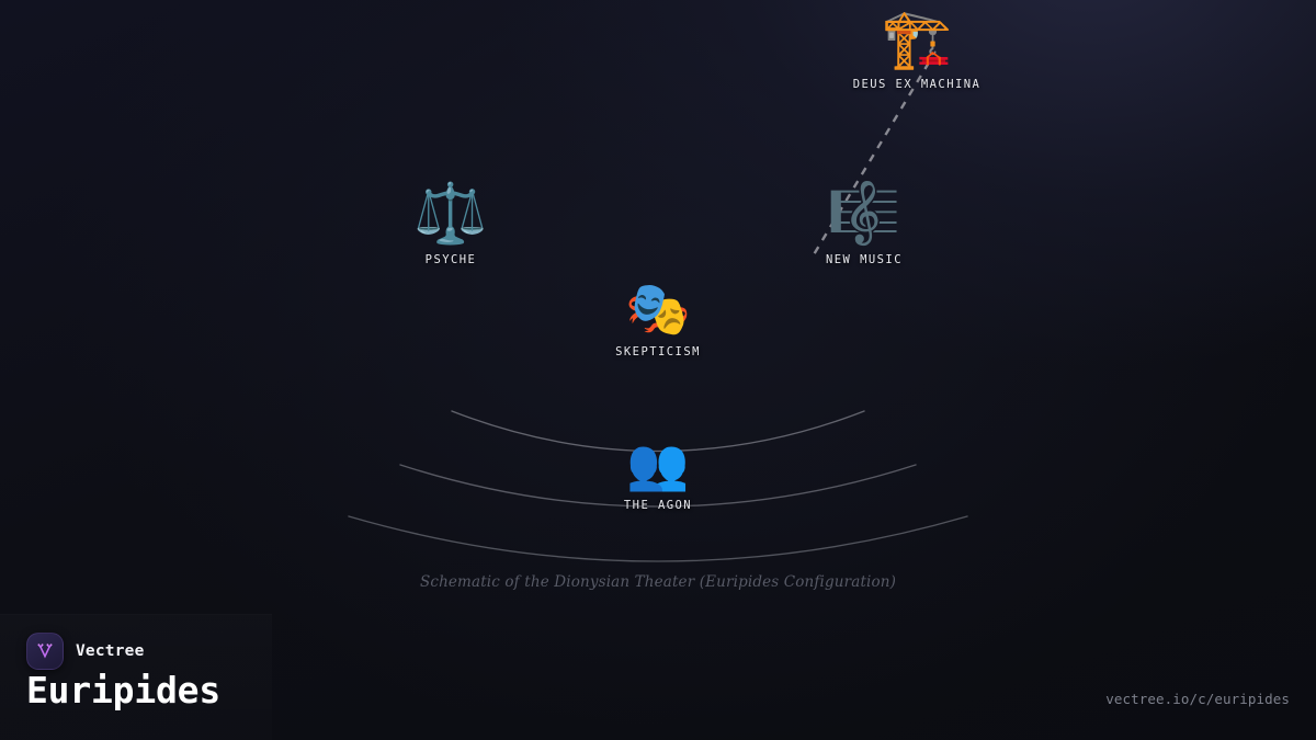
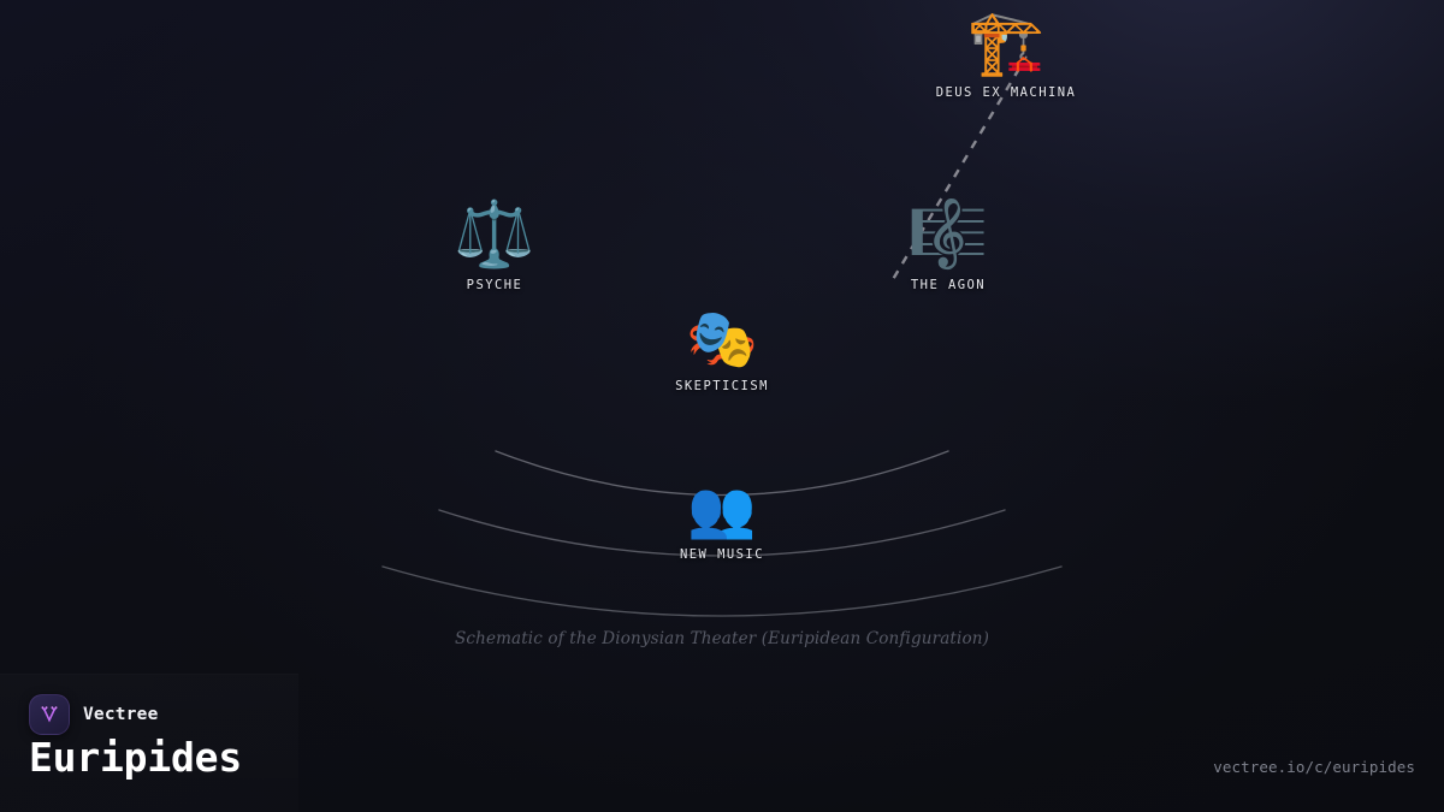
  🏗️
  DEUS EX MACHINA
  ⚖️
  PSYCHE
  🎼
- NEW MUSIC
+ THE AGON
  🎭
  SKEPTICISM
  👥
- THE AGON
+ NEW MUSIC
- Schematic of the Dionysian Theater (Euripides Configuration)
+ Schematic of the Dionysian Theater (Euripidean Configuration)
  Vectree
  Euripides
  vectree.io/c/euripides
